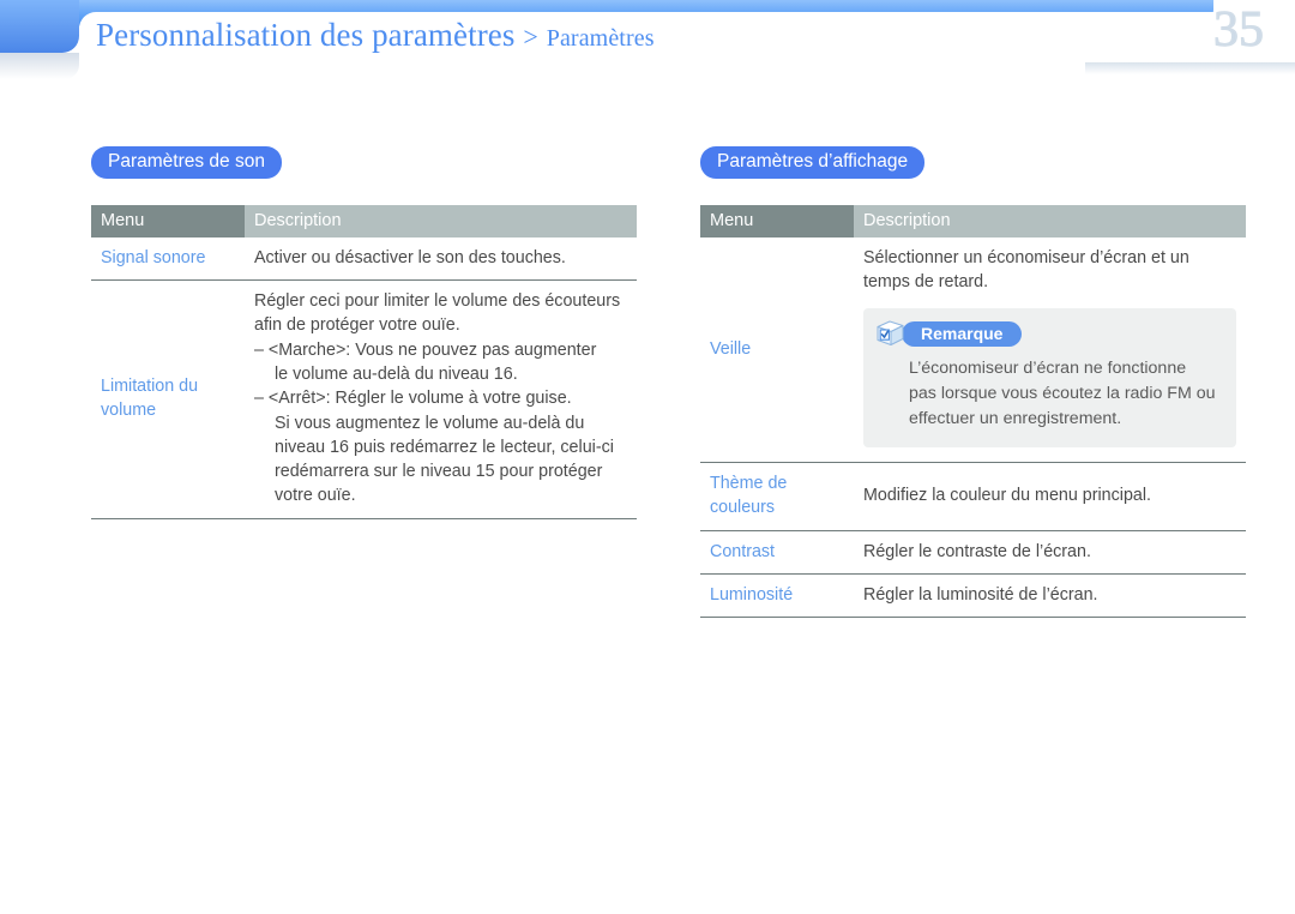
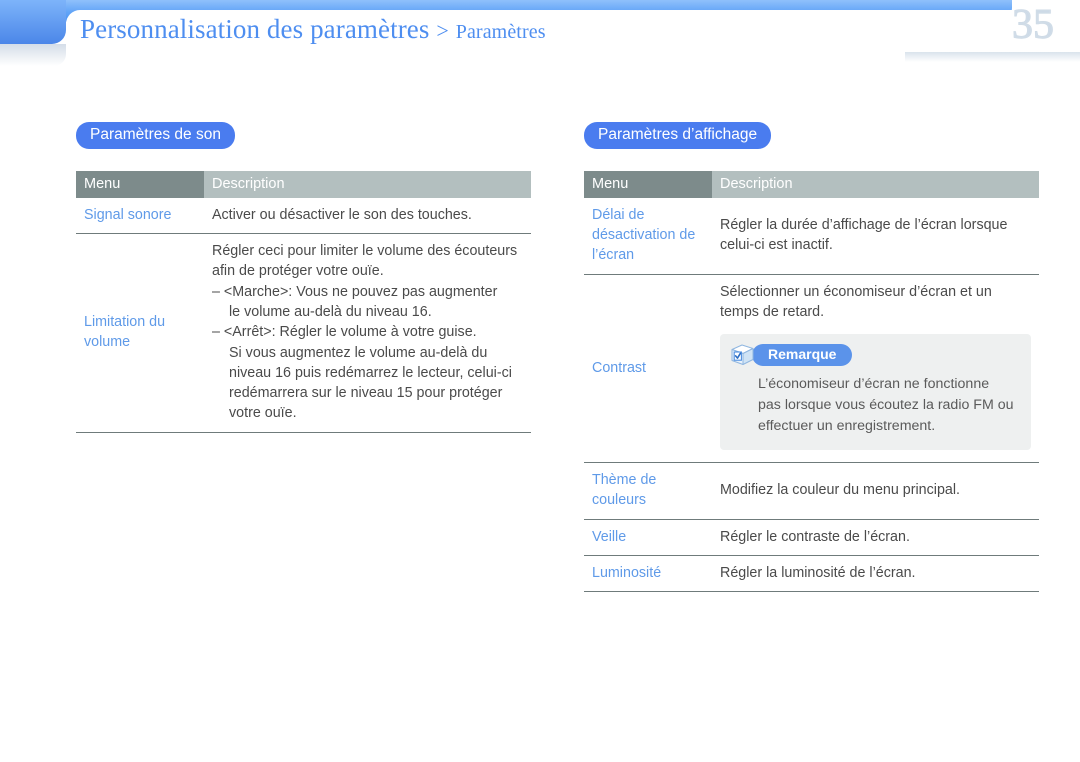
  Personnalisation des paramètres > Paramètres
  35
  Paramètres de son
  Menu	Description
  Signal sonore	Activer ou désactiver le son des touches.
  Limitation du volume	Régler ceci pour limiter le volume des écouteurs afin de protéger votre ouïe. – <Marche>: Vous ne pouvez pas augmenter le volume au-delà du niveau 16. – <Arrêt>: Régler le volume à votre guise. Si vous augmentez le volume au-delà du niveau 16 puis redémarrez le lecteur, celui-ci redémarrera sur le niveau 15 pour protéger votre ouïe.
  Paramètres d’affichage
  Menu	Description
+ Délai de désactivation de l’écran	Régler la durée d’affichage de l’écran lorsque celui-ci est inactif.
- Veille	Sélectionner un économiseur d’écran et un temps de retard. Remarque L’économiseur d’écran ne fonctionne pas lorsque vous écoutez la radio FM ou effectuer un enregistrement.
+ Contrast	Sélectionner un économiseur d’écran et un temps de retard. Remarque L’économiseur d’écran ne fonctionne pas lorsque vous écoutez la radio FM ou effectuer un enregistrement.
  Thème de couleurs	Modifiez la couleur du menu principal.
- Contrast	Régler le contraste de l’écran.
+ Veille	Régler le contraste de l’écran.
  Luminosité	Régler la luminosité de l’écran.
